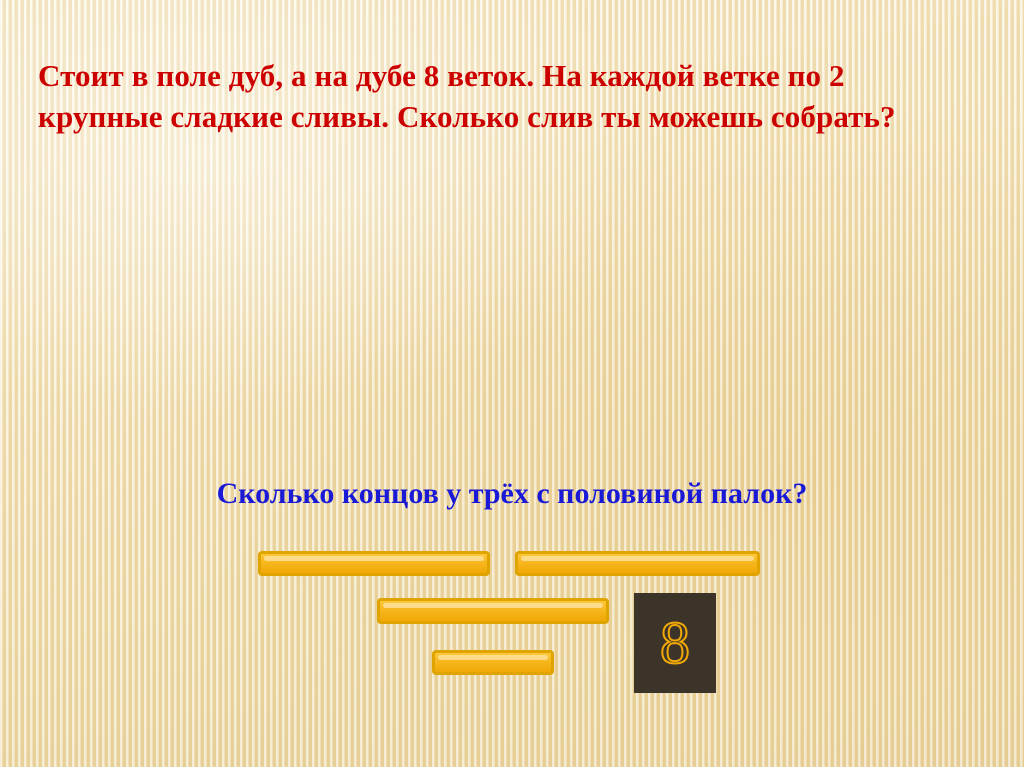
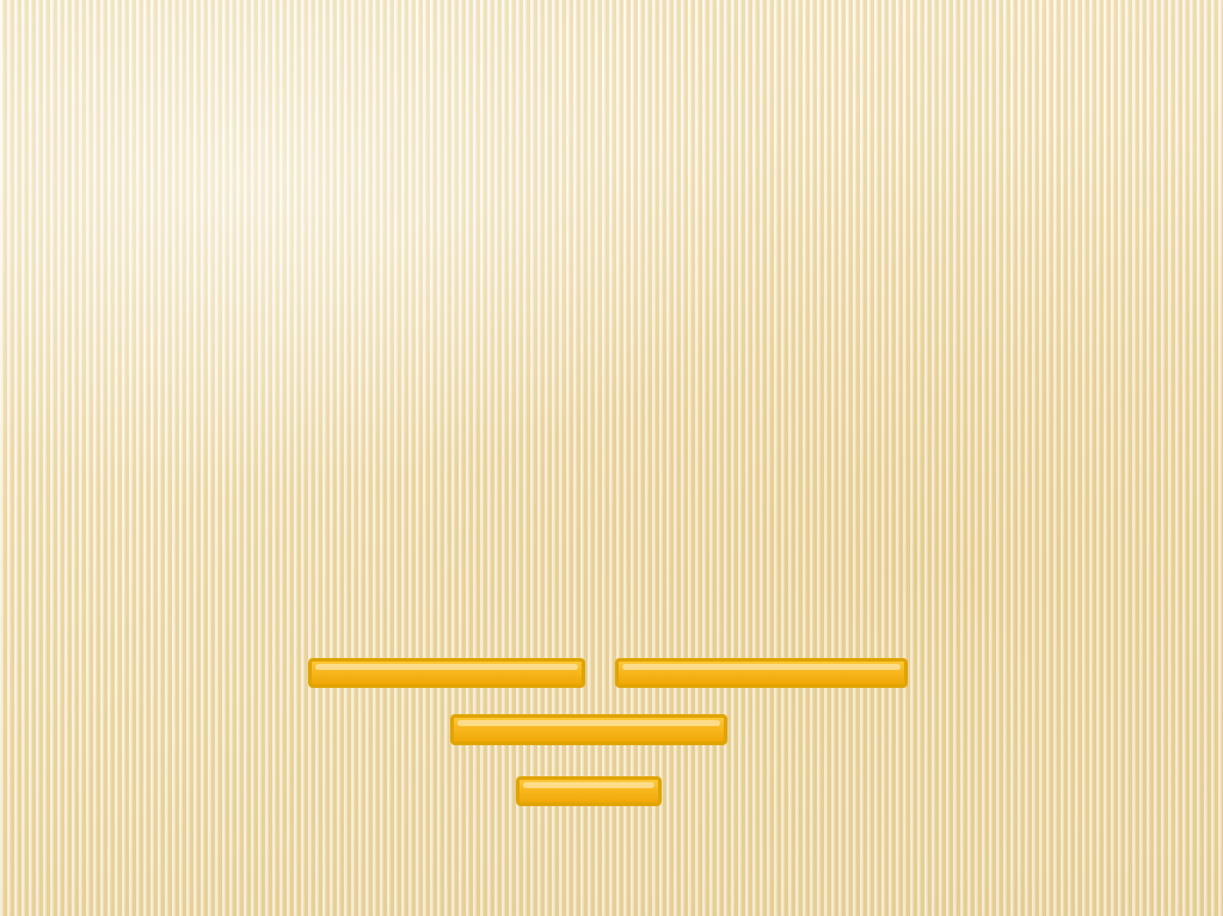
- Стоит в поле дуб, а на дубе 8 веток. На каждой ветке по 2 крупные сладкие сливы. Сколько слив ты можешь собрать?
- Сколько концов у трёх с половиной палок?
- 8
